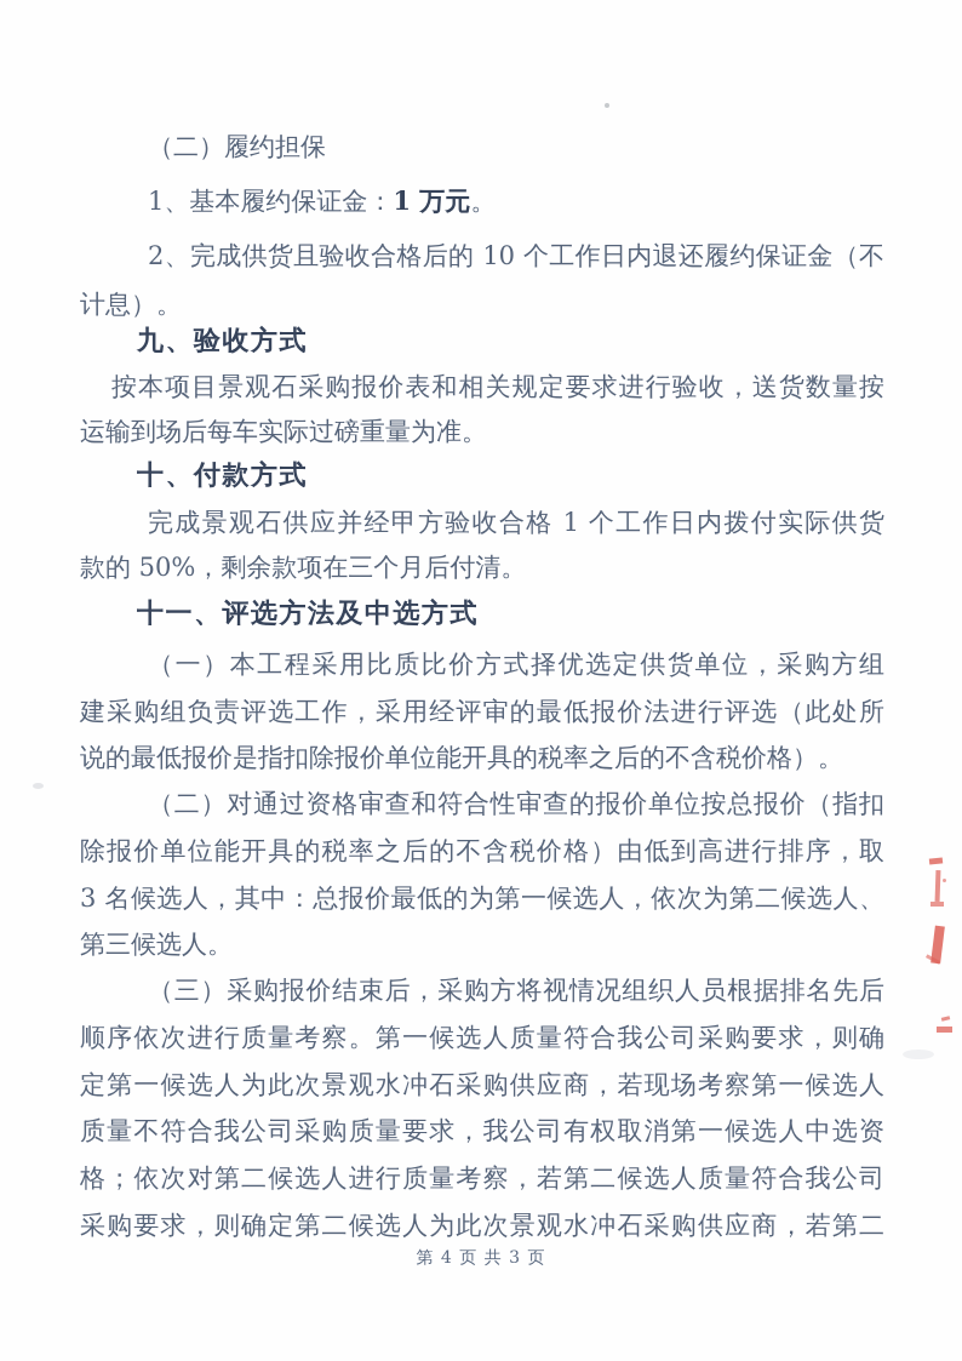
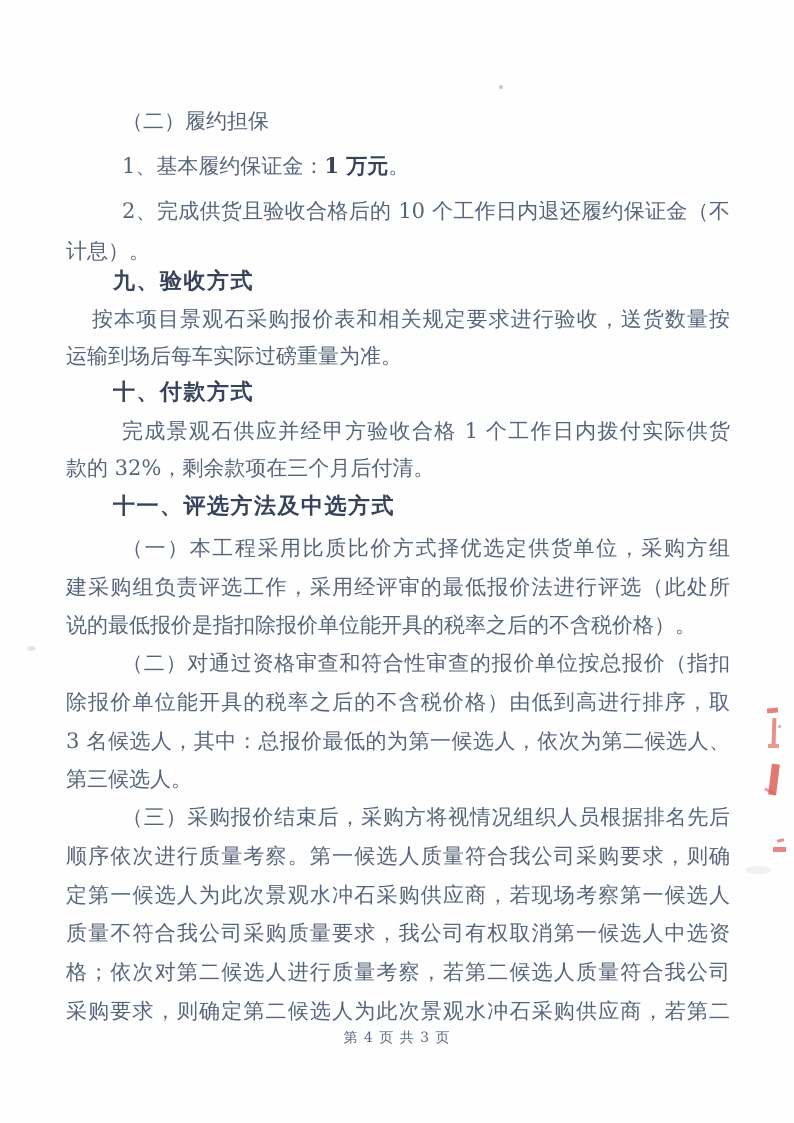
  （二）履约担保
  1、基本履约保证金：1 万元。
  2、完成供货且验收合格后的 10 个工作日内退还履约保证金（不
  计息）。
  九、验收方式
  按本项目景观石采购报价表和相关规定要求进行验收，送货数量按
  运输到场后每车实际过磅重量为准。
  十、付款方式
  完成景观石供应并经甲方验收合格 1 个工作日内拨付实际供货
- 款的 50%，剩余款项在三个月后付清。
+ 款的 32%，剩余款项在三个月后付清。
  十一、评选方法及中选方式
  （一）本工程采用比质比价方式择优选定供货单位，采购方组
  建采购组负责评选工作，采用经评审的最低报价法进行评选（此处所
  说的最低报价是指扣除报价单位能开具的税率之后的不含税价格）。
  （二）对通过资格审查和符合性审查的报价单位按总报价（指扣
  除报价单位能开具的税率之后的不含税价格）由低到高进行排序，取
  3 名候选人，其中：总报价最低的为第一候选人，依次为第二候选人、
  第三候选人。
  （三）采购报价结束后，采购方将视情况组织人员根据排名先后
  顺序依次进行质量考察。第一候选人质量符合我公司采购要求，则确
  定第一候选人为此次景观水冲石采购供应商，若现场考察第一候选人
  质量不符合我公司采购质量要求，我公司有权取消第一候选人中选资
  格；依次对第二候选人进行质量考察，若第二候选人质量符合我公司
  采购要求，则确定第二候选人为此次景观水冲石采购供应商，若第二
  第 4 页 共 3 页
